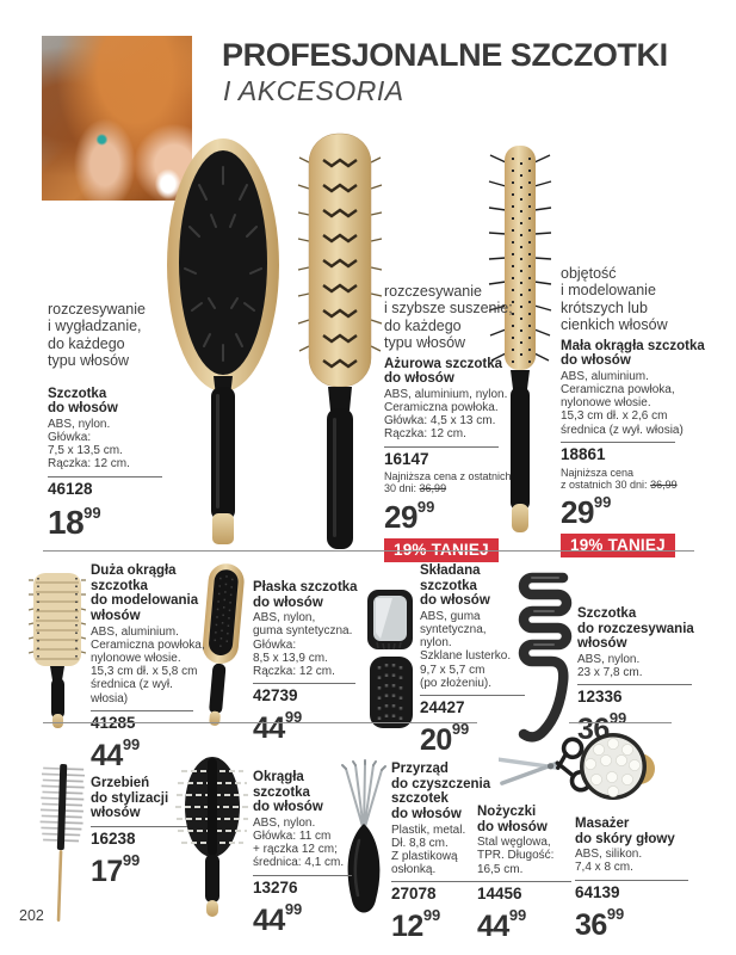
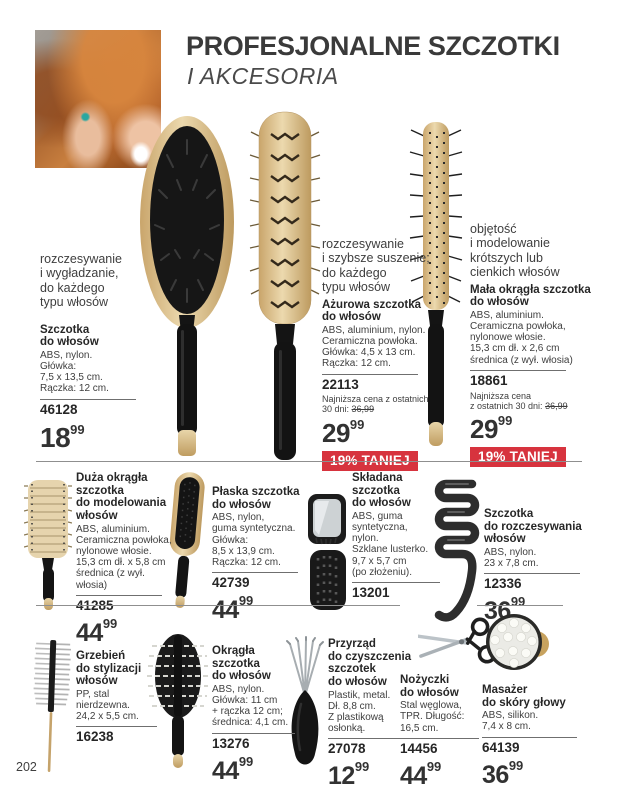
  PROFESJONALNE SZCZOTKI
  I AKCESORIA
  rozczesywanie
  i wygładzanie,
  do każdego
  typu włosów
  Szczotka
  do włosów
  ABS, nylon.
  Główka:
  7,5 x 13,5 cm.
  Rączka: 12 cm.
  46128
  1899
  rozczesywanie
  i szybsze suszenie;
  do każdego
  typu włosów
  Ażurowa szczotka
  do włosów
  ABS, aluminium, nylon.
  Ceramiczna powłoka.
  Główka: 4,5 x 13 cm.
  Rączka: 12 cm.
- 16147
+ 22113
  Najniższa cena z ostatnich
  30 dni: 36,99
  2999
  19% TANIEJ
  objętość
  i modelowanie
  krótszych lub
  cienkich włosów
  Mała okrągła szczotka
  do włosów
  ABS, aluminium.
  Ceramiczna powłoka,
  nylonowe włosie.
  15,3 cm dł. x 2,6 cm
  średnica (z wył. włosia)
  18861
  Najniższa cena
  z ostatnich 30 dni: 36,99
  2999
  19% TANIEJ
  Duża okrągła szczotka
  do modelowania
  włosów
  ABS, aluminium.
  Ceramiczna powłoka,
  nylonowe włosie.
  15,3 cm dł. x 5,8 cm
  średnica (z wył. włosia)
  41285
  4499
  Płaska szczotka
  do włosów
  ABS, nylon,
  guma syntetyczna.
  Główka:
  8,5 x 13,9 cm.
  Rączka: 12 cm.
  42739
  4499
  Składana szczotka
  do włosów
  ABS, guma
  syntetyczna,
  nylon.
  Szklane lusterko.
  9,7 x 5,7 cm
  (po złożeniu).
- 24427
+ 13201
- 2099
  Szczotka
  do rozczesywania
  włosów
  ABS, nylon.
  23 x 7,8 cm.
  12336
  3699
  Grzebień
  do stylizacji
  włosów
+ PP, stal
+ nierdzewna.
+ 24,2 x 5,5 cm.
  16238
- 1799
  Okrągła
  szczotka
  do włosów
  ABS, nylon.
  Główka: 11 cm
  + rączka 12 cm;
  średnica: 4,1 cm.
  13276
  4499
  Przyrząd
  do czyszczenia
  szczotek
  do włosów
  Plastik, metal.
  Dł. 8,8 cm.
  Z plastikową
  osłonką.
  27078
  1299
  Nożyczki
  do włosów
  Stal węglowa,
  TPR. Długość:
  16,5 cm.
  14456
  4499
  Masażer
  do skóry głowy
  ABS, silikon.
  7,4 x 8 cm.
  64139
  3699
  202
